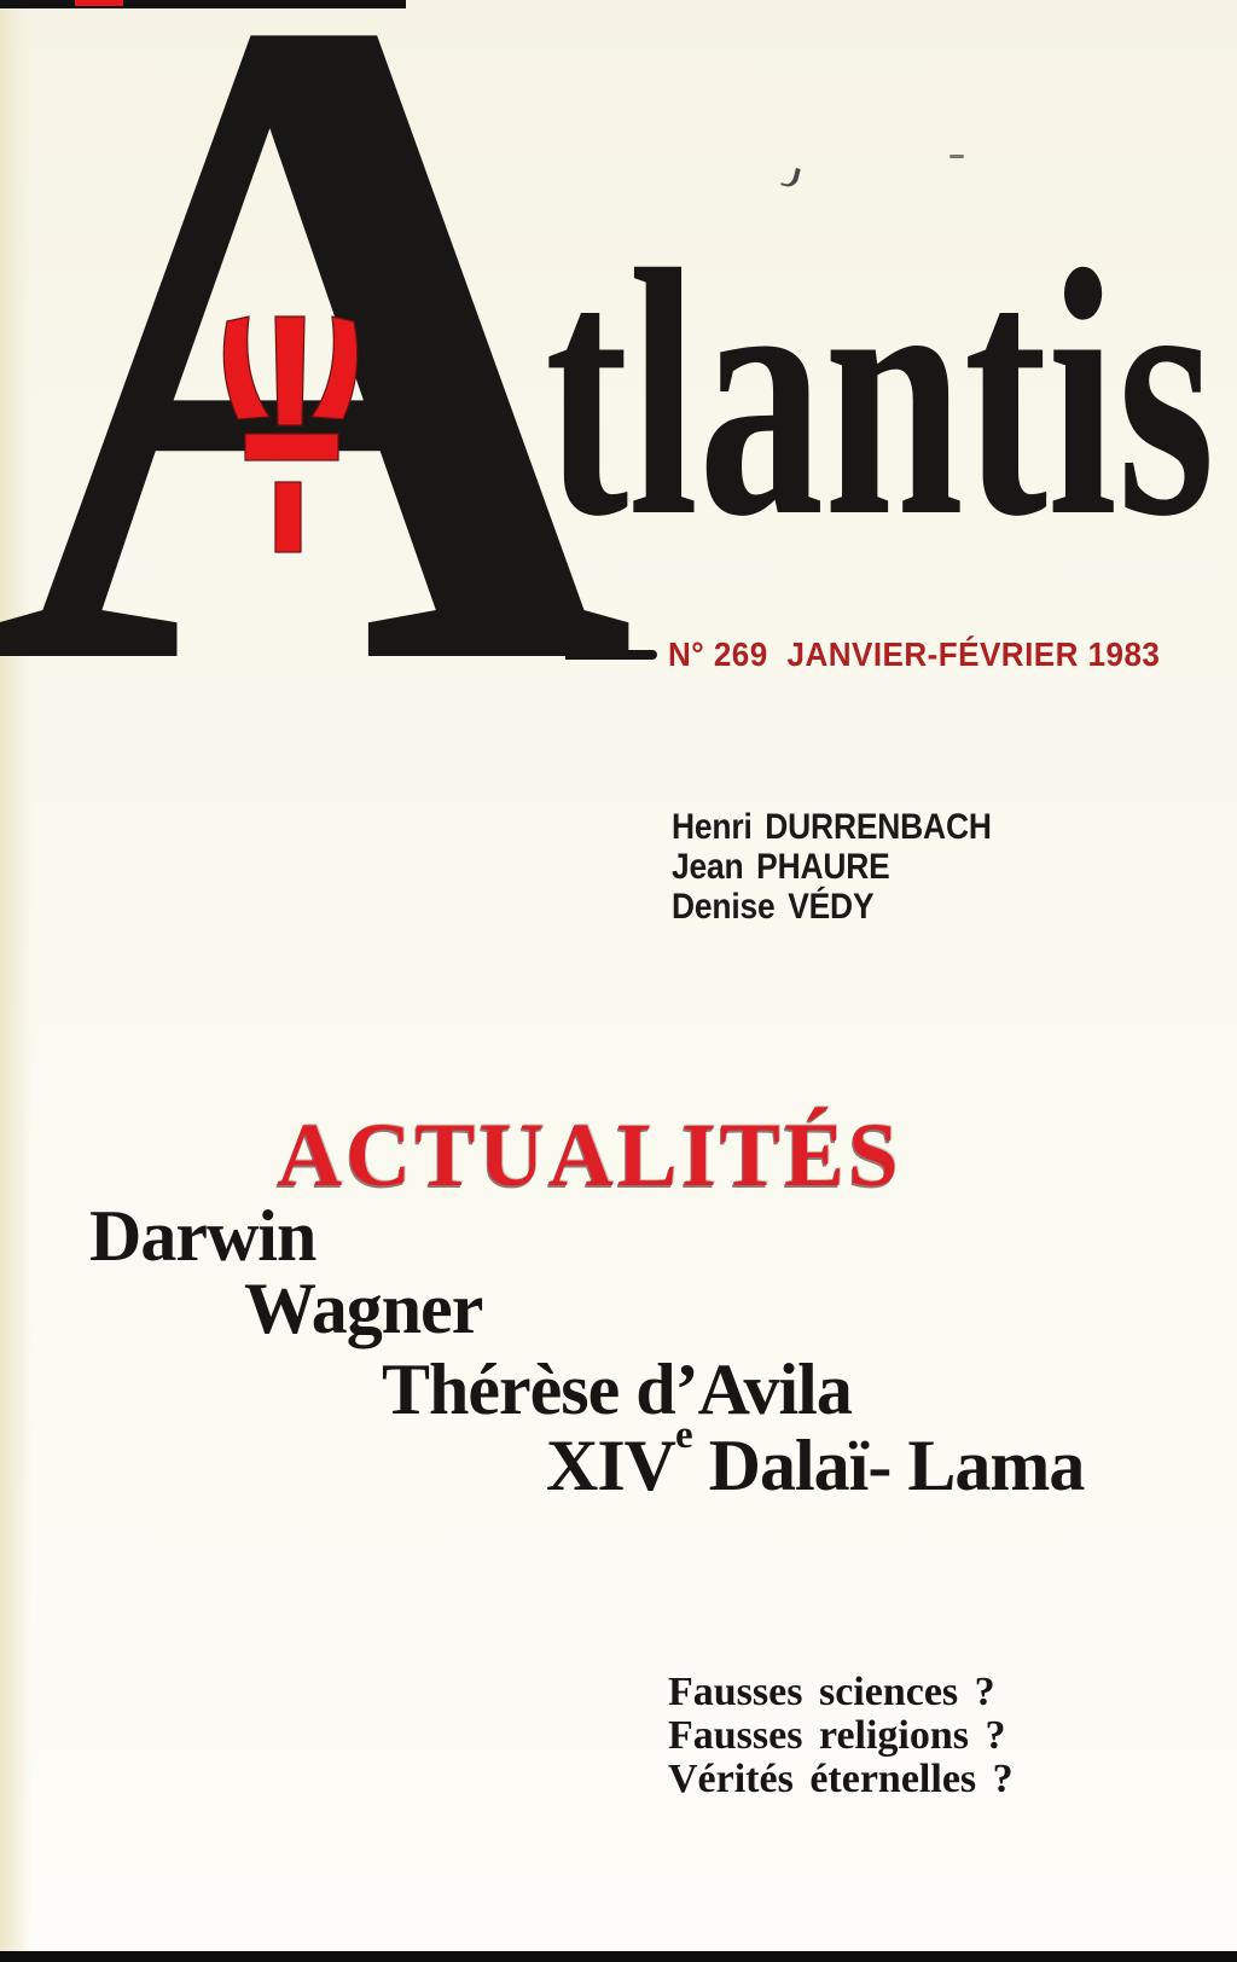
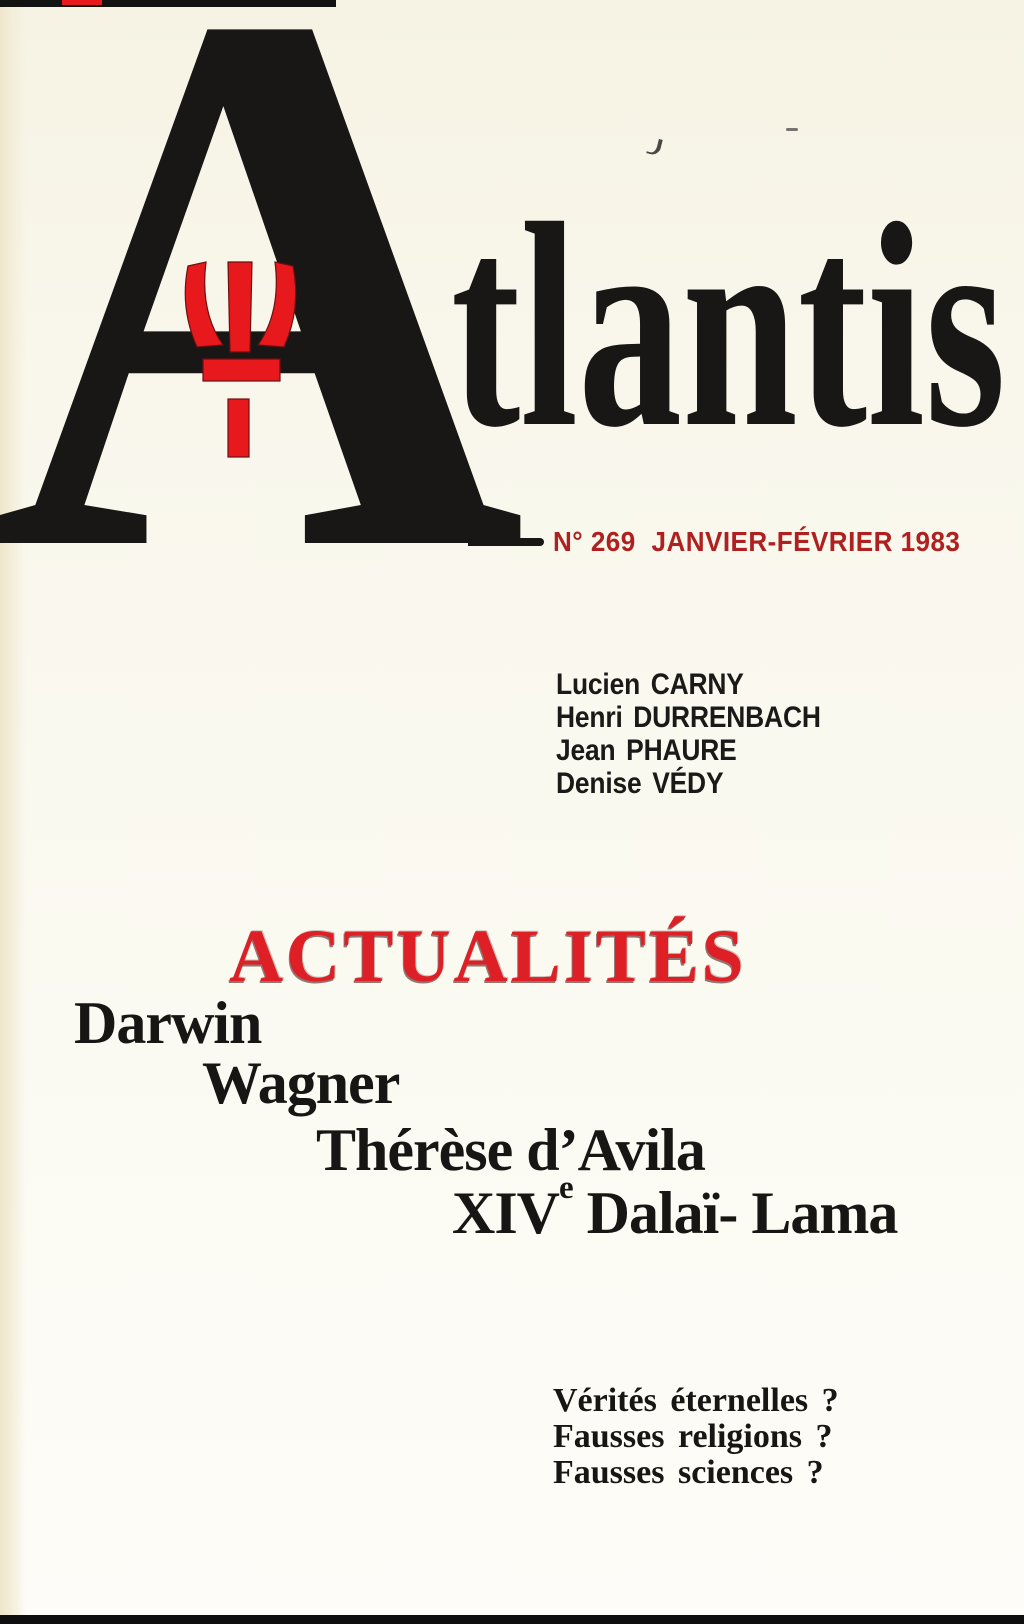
  A
  tlantis
  N° 269
  JANVIER-FÉVRIER 1983
+ Lucien CARNY
  Henri DURRENBACH
  Jean PHAURE
  Denise VÉDY
  ACTUALITÉS
  Darwin
  Wagner
  Thérèse d’Avila
  XIVe Dalaï- Lama
- Fausses sciences ?
+ Vérités éternelles ?
  Fausses religions ?
- Vérités éternelles ?
+ Fausses sciences ?
